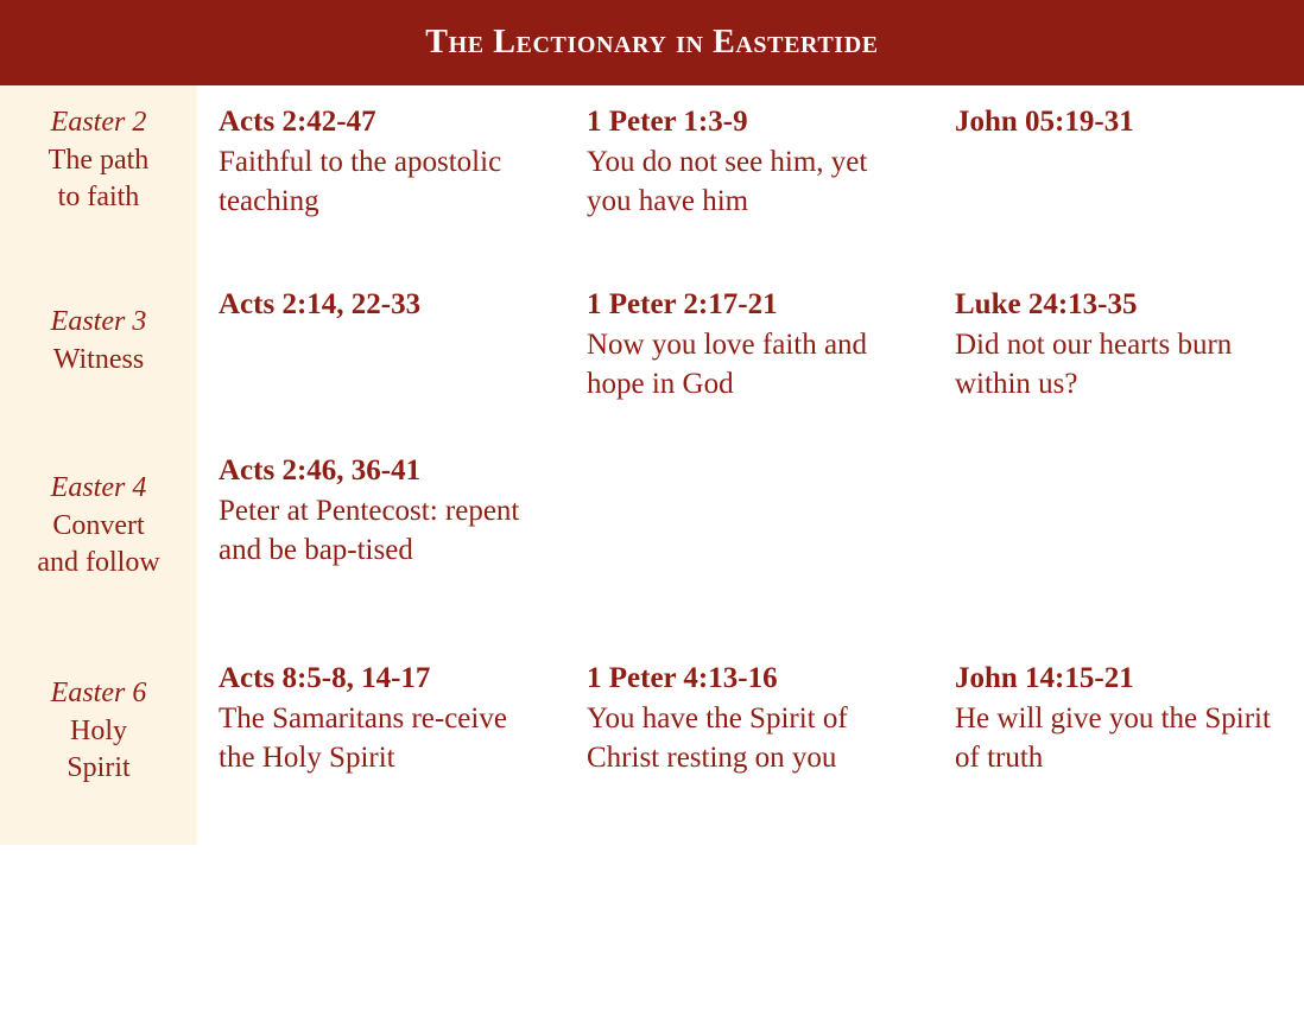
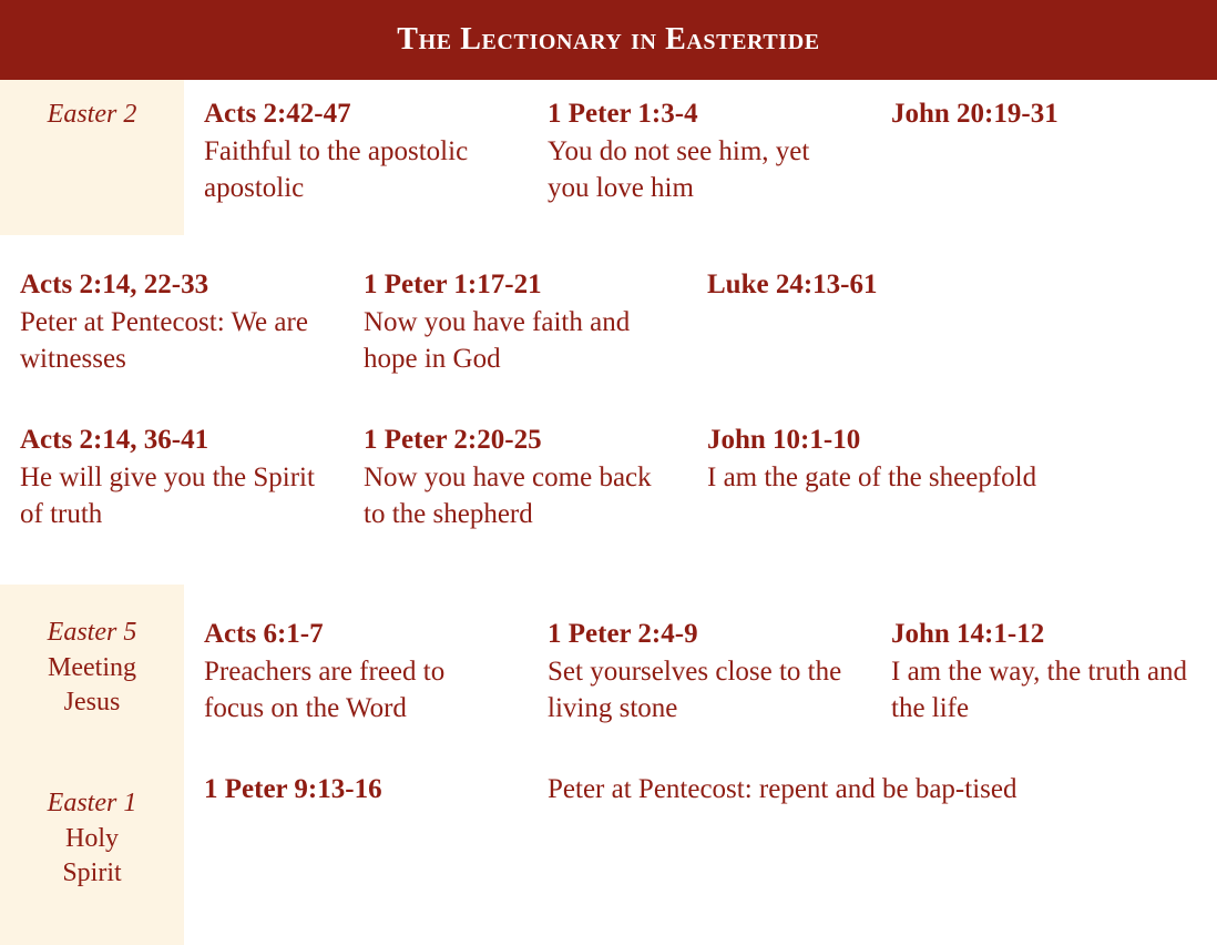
  The Lectionary in Eastertide
  Easter 2
- The path
- to faith
  Acts 2:42-47
- Faithful to the apostolic teaching
+ Faithful to the apostolic apostolic
- 1 Peter 1:3-9
+ 1 Peter 1:3-4
- You do not see him, yet you have him
+ You do not see him, yet you love him
- John 05:19-31
+ John 20:19-31
- Easter 3
- Witness
  Acts 2:14, 22-33
+ Peter at Pentecost: We are witnesses
- 1 Peter 2:17-21
+ 1 Peter 1:17-21
- Now you love faith and hope in God
+ Now you have faith and hope in God
- Luke 24:13-35
+ Luke 24:13-61
- Did not our hearts burn within us?
- Easter 4
- Convert
- and follow
- Acts 2:46, 36-41
+ Acts 2:14, 36-41
- Peter at Pentecost: repent and be bap-tised
+ He will give you the Spirit of truth
+ 1 Peter 2:20-25
+ Now you have come back to the shepherd
+ John 10:1-10
+ I am the gate of the sheepfold
+ Easter 5
+ Meeting
+ Jesus
+ Acts 6:1-7
+ Preachers are freed to focus on the Word
+ 1 Peter 2:4-9
+ Set yourselves close to the living stone
+ John 14:1-12
+ I am the way, the truth and the life
- Easter 6
+ Easter 1
  Holy
  Spirit
- Acts 8:5-8, 14-17
- The Samaritans re-ceive the Holy Spirit
- 1 Peter 4:13-16
+ 1 Peter 9:13-16
- You have the Spirit of Christ resting on you
- John 14:15-21
- He will give you the Spirit of truth
+ Peter at Pentecost: repent and be bap-tised
